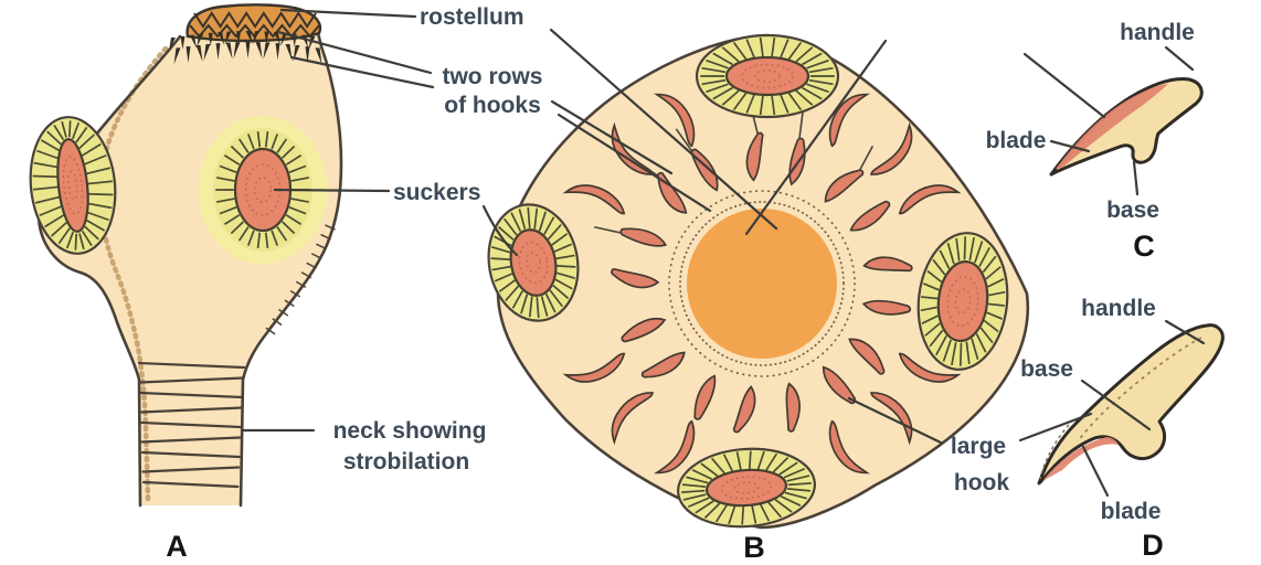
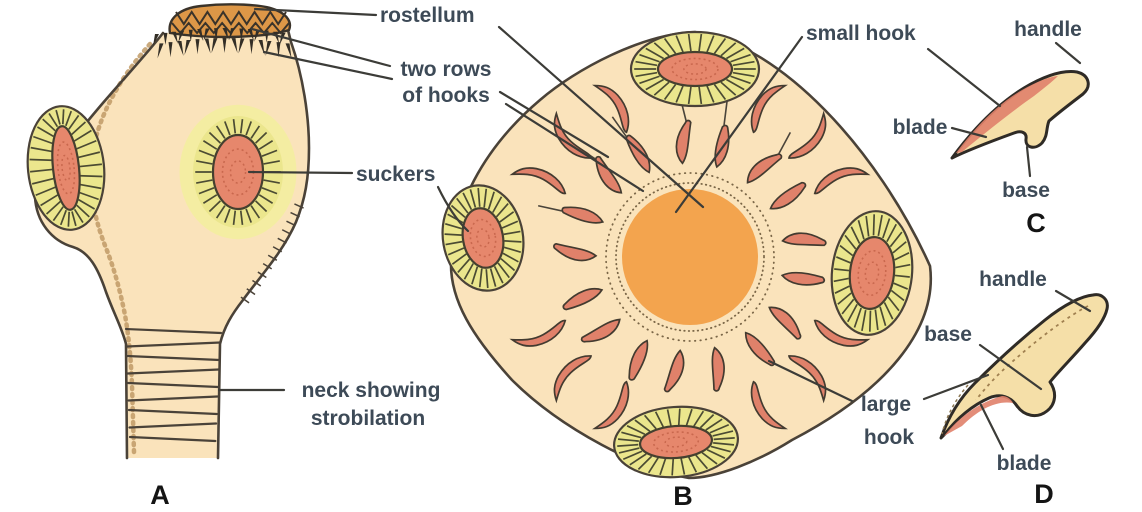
  rostellum
  two rows
  of hooks
  suckers
  neck showing
  strobilation
+ small hook
  handle
  blade
  base
  handle
  base
  large
  hook
  blade
  A
  B
  C
  D
